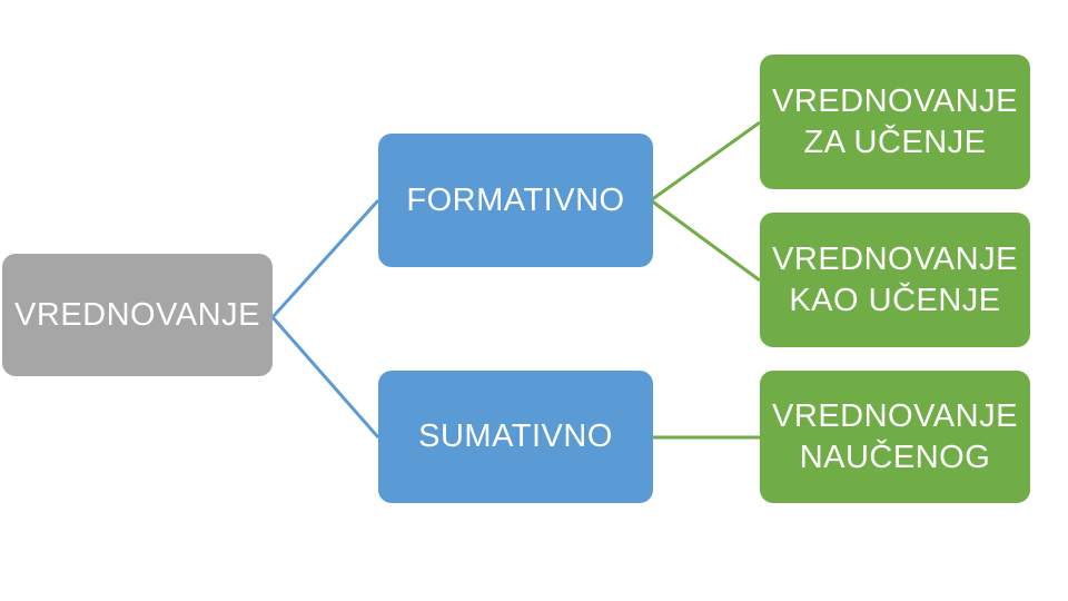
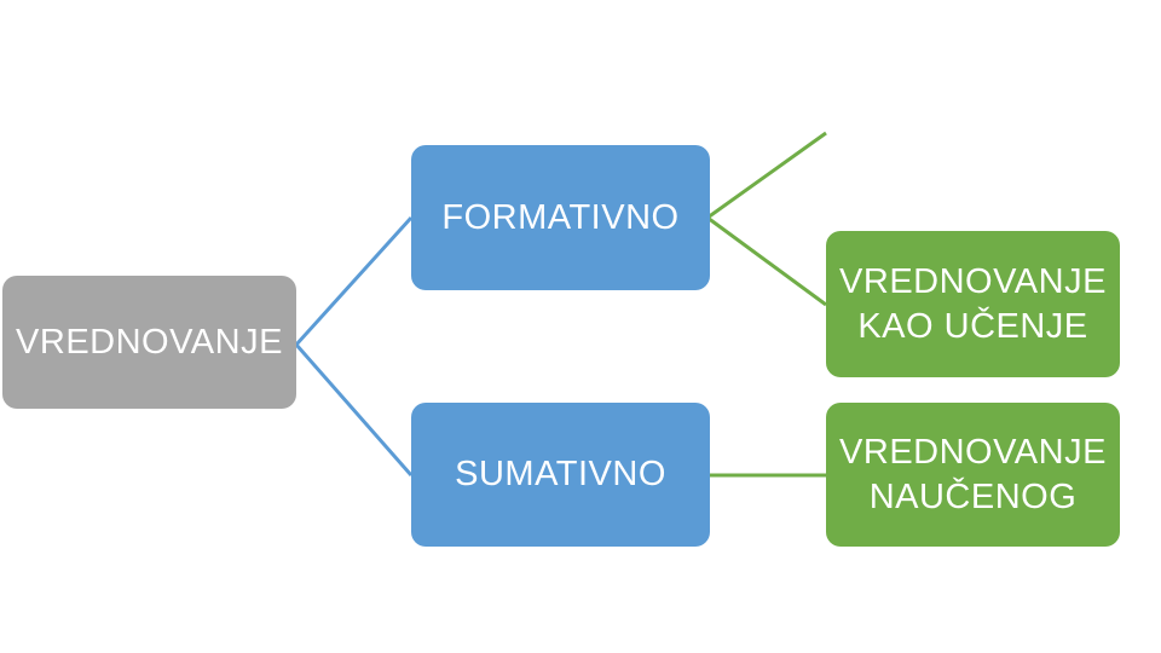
  VREDNOVANJE
  FORMATIVNO
  SUMATIVNO
- VREDNOVANJE ZA UČENJE
  VREDNOVANJE KAO UČENJE
  VREDNOVANJE NAUČENOG
